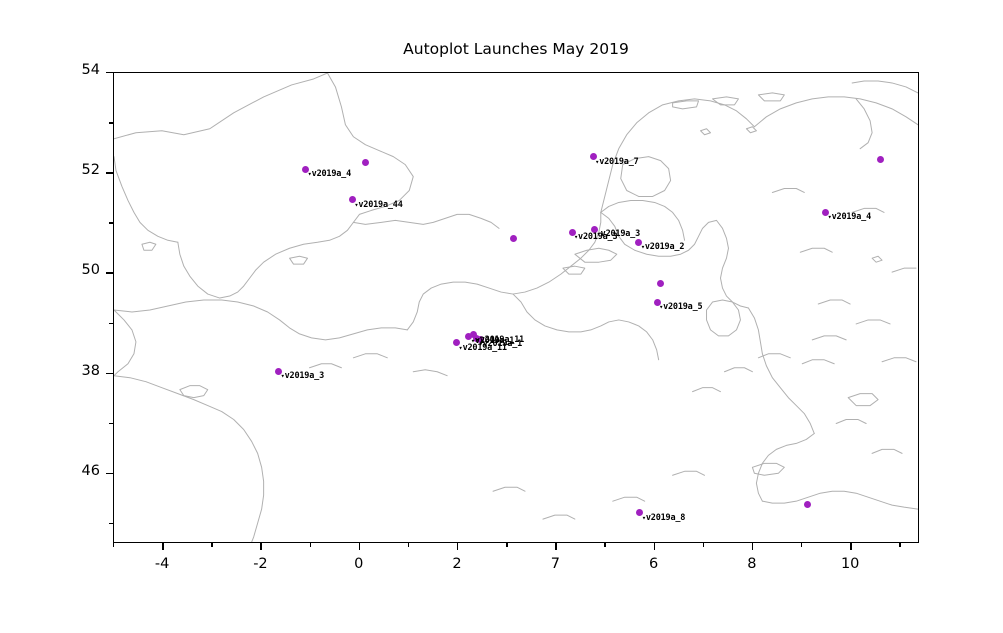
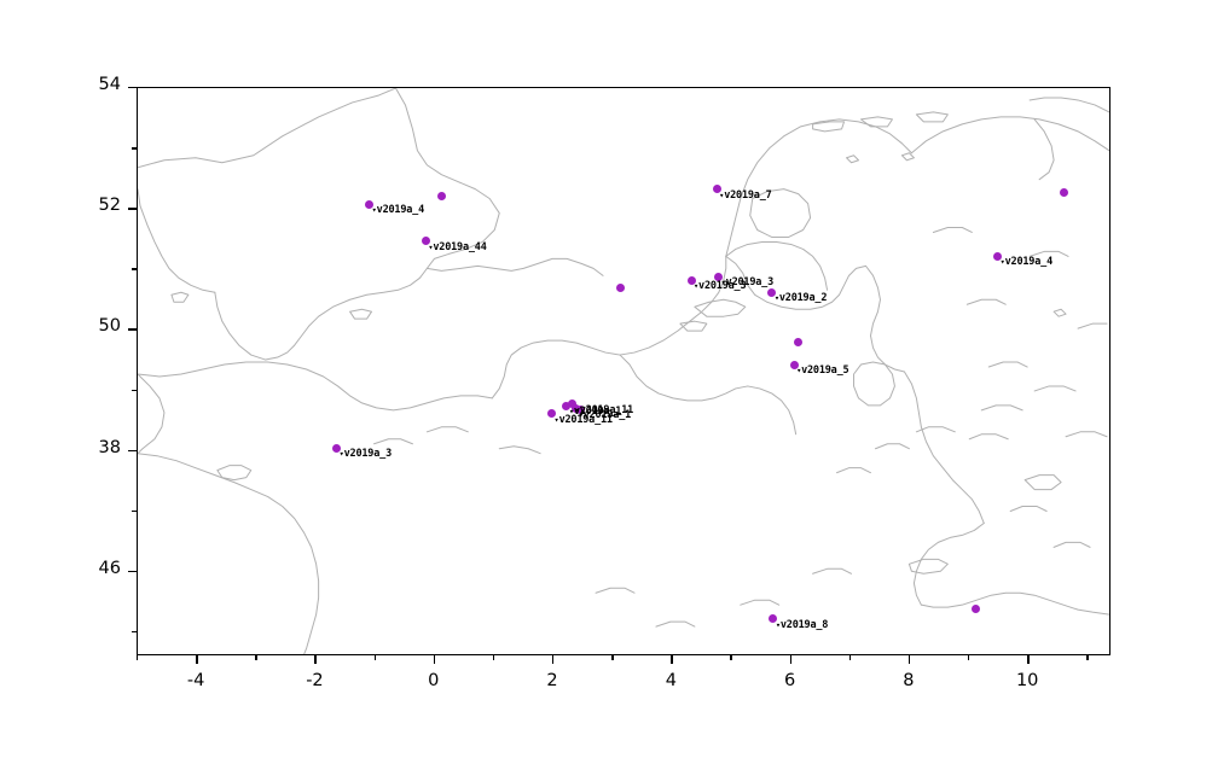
- Autoplot Launches May 2019
  ▾v2019a_4
  ▾v2019a_44
  ▾v2019a_7
  ▾v2019a_4
  ▾v2019a_3
  ▾v2019a_3
  ▾v2019a_2
  ▾v2019a_5
  ▾v2019a_3
  ▾v2019a_1
  ▾v2019a_11
  ▾v2019a_1
  ▾v2019a_11
  ▾v2019a_8
  -4
  -2
  0
  2
- 7
+ 4
  6
  8
  10
  54
  52
  50
  38
  46
